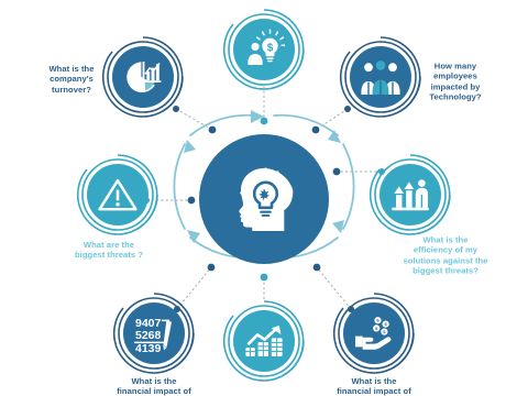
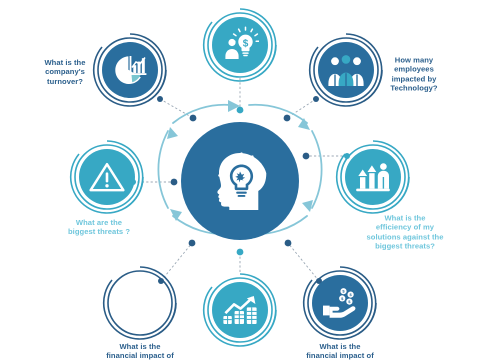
  $
  What is the
  company's
  turnover?
  How many
  employees
  impacted by
  Technology?
  What is the
  efficiency of my
  solutions against the
  biggest threats?
  What are the
  biggest threats ?
  What is the
  financial impact of
- 9407
- 5268
- 4139
  What is the
  financial impact of
